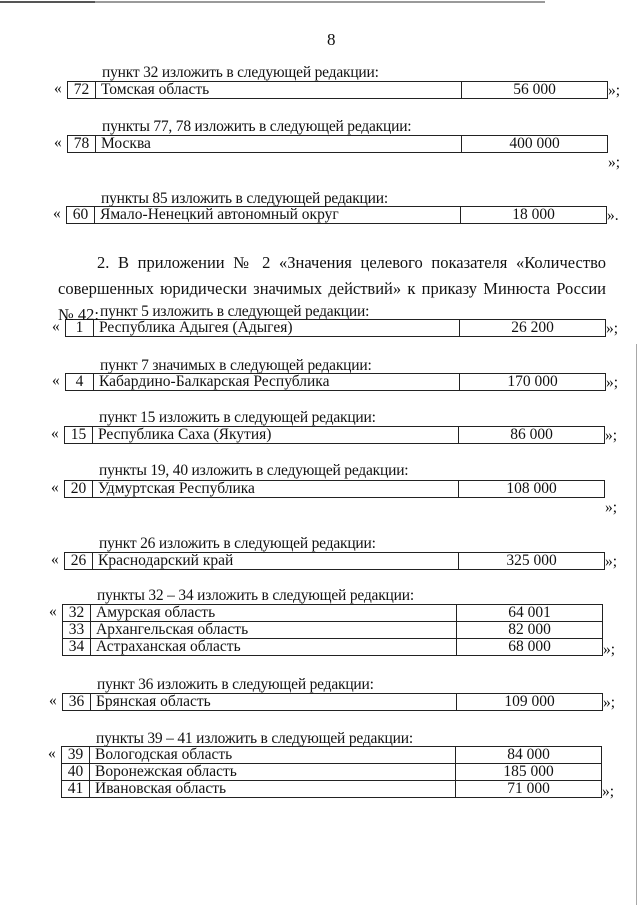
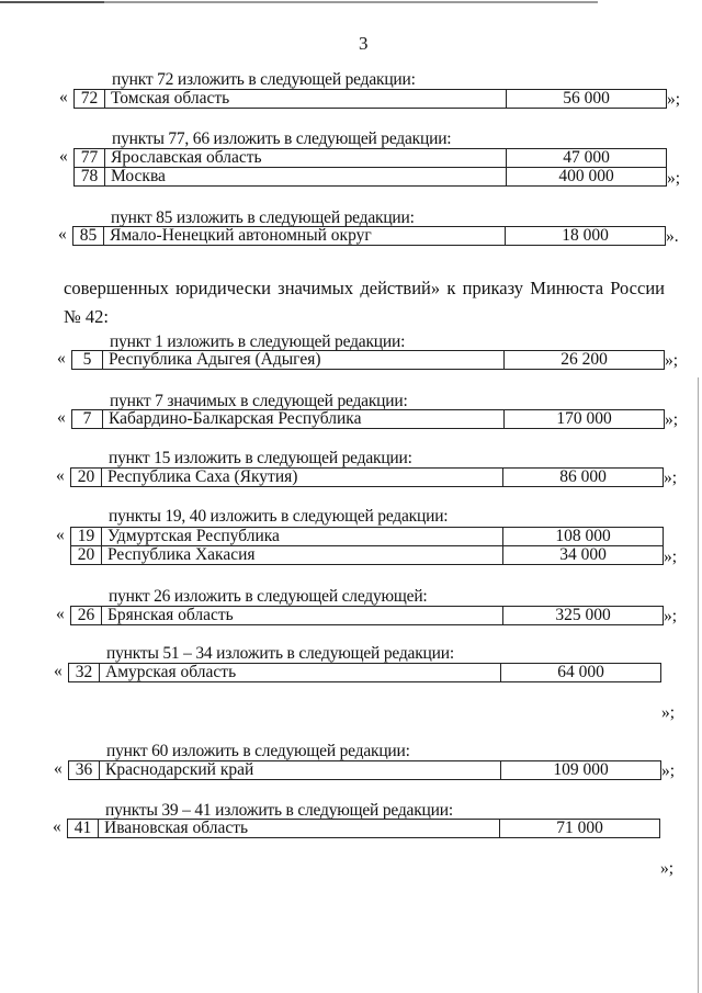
- 8
+ 3
- пункт 32 изложить в следующей редакции:
+ пункт 72 изложить в следующей редакции:
  «
  72	Томская область	56 000
  »;
- пункты 77, 78 изложить в следующей редакции:
+ пункты 77, 66 изложить в следующей редакции:
  «
+ 77	Ярославская область	47 000
  78	Москва	400 000
  »;
- пункты 85 изложить в следующей редакции:
+ пункт 85 изложить в следующей редакции:
  «
- 60	Ямало-Ненецкий автономный округ	18 000
+ 85	Ямало-Ненецкий автономный округ	18 000
  ».
- пункт 5 изложить в следующей редакции:
+ пункт 1 изложить в следующей редакции:
  «
- 1	Республика Адыгея (Адыгея)	26 200
+ 5	Республика Адыгея (Адыгея)	26 200
  »;
  пункт 7 значимых в следующей редакции:
  «
- 4	Кабардино-Балкарская Республика	170 000
+ 7	Кабардино-Балкарская Республика	170 000
  »;
  пункт 15 изложить в следующей редакции:
  «
- 15	Республика Саха (Якутия)	86 000
+ 20	Республика Саха (Якутия)	86 000
  »;
  пункты 19, 40 изложить в следующей редакции:
  «
- 20	Удмуртская Республика	108 000
+ 19	Удмуртская Республика	108 000
+ 20	Республика Хакасия	34 000
  »;
- пункт 26 изложить в следующей редакции:
+ пункт 26 изложить в следующей следующей:
  «
- 26	Краснодарский край	325 000
+ 26	Брянская область	325 000
  »;
- пункты 32 – 34 изложить в следующей редакции:
+ пункты 51 – 34 изложить в следующей редакции:
  «
- 32	Амурская область	64 001
+ 32	Амурская область	64 000
- 33	Архангельская область	82 000
- 34	Астраханская область	68 000
  »;
- пункт 36 изложить в следующей редакции:
+ пункт 60 изложить в следующей редакции:
  «
- 36	Брянская область	109 000
+ 36	Краснодарский край	109 000
  »;
  пункты 39 – 41 изложить в следующей редакции:
  «
- 39	Вологодская область	84 000
- 40	Воронежская область	185 000
  41	Ивановская область	71 000
  »;
- 2. В приложении № 2 «Значения целевого показателя «Количество
  совершенных юридически значимых действий» к приказу Минюста России № 42:
